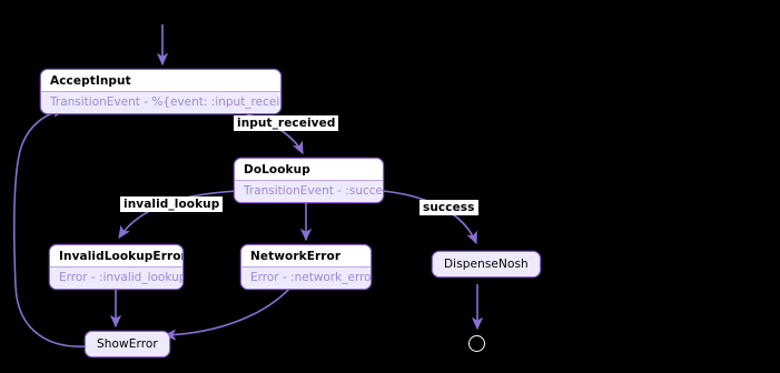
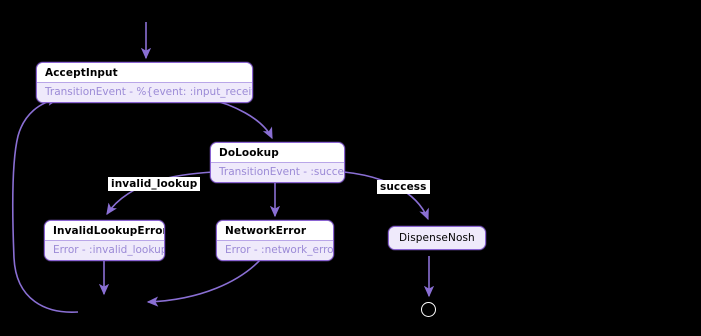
  AcceptInput
  TransitionEvent - %{event: :input_recei
  DoLookup
  TransitionEvent - :succe
  InvalidLookupErro
  Error - :invalid_looku
  NetworkError
  Error - :network_erro
  DispenseNosh
- ShowError
- input_received
  invalid_lookup
  success
